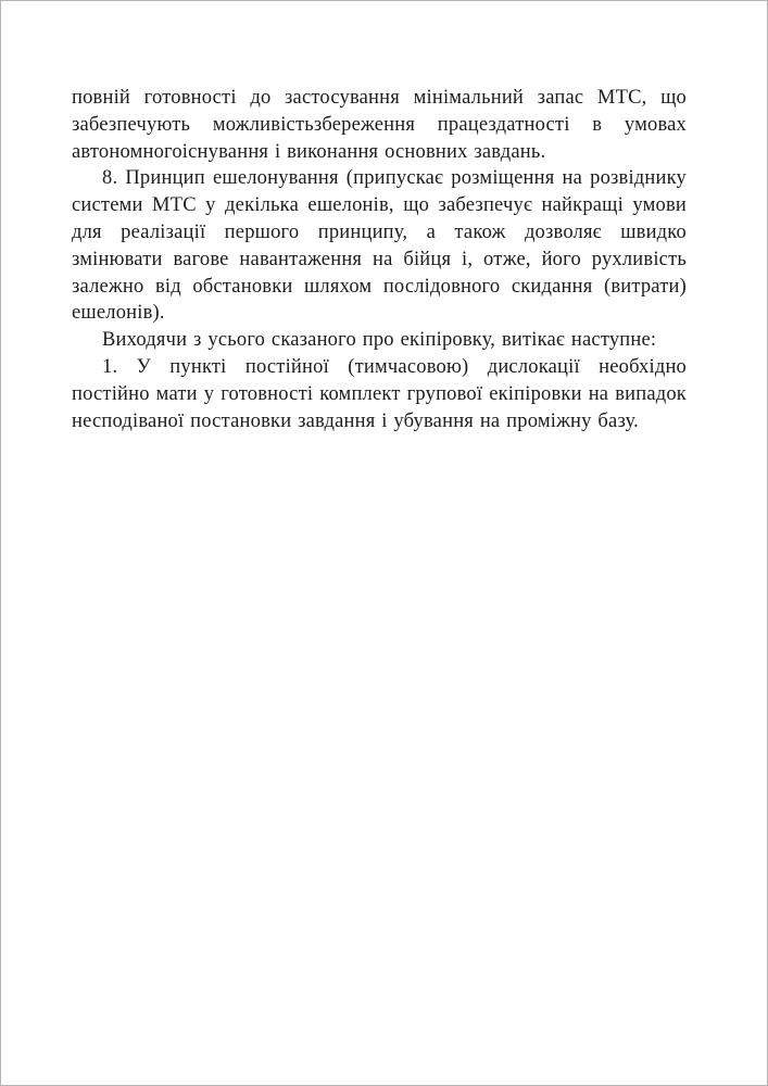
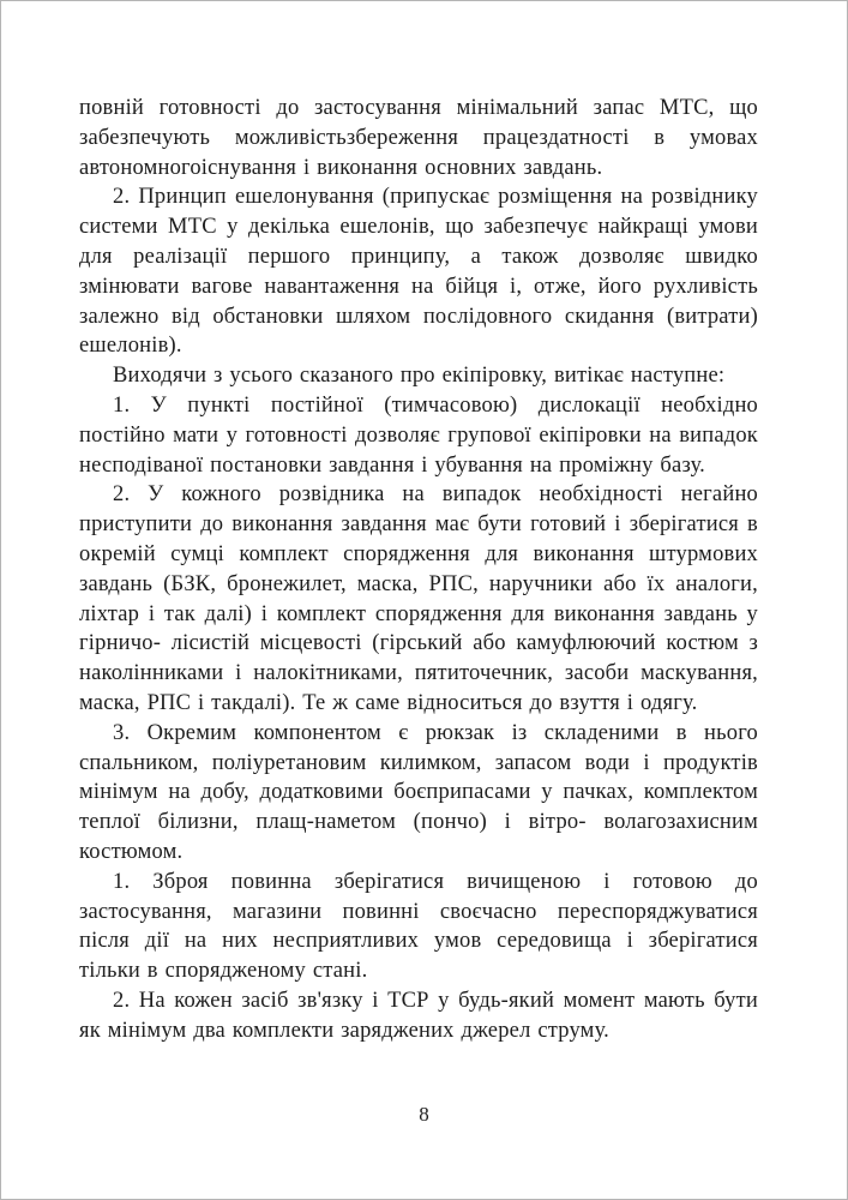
  повній готовності до застосування мінімальний запас МТС, що забезпечують можливістьзбереження працездатності в умовах автономногоіснування і виконання основних завдань.
- 8. Принцип ешелонування (припускає розміщення на розвіднику системи МТС у декілька ешелонів, що забезпечує найкращі умови для реалізації першого принципу, а також дозволяє швидко змінювати вагове навантаження на бійця і, отже, його рухливість залежно від обстановки шляхом послідовного скидання (витрати) ешелонів).
+ 2. Принцип ешелонування (припускає розміщення на розвіднику системи МТС у декілька ешелонів, що забезпечує найкращі умови для реалізації першого принципу, а також дозволяє швидко змінювати вагове навантаження на бійця і, отже, його рухливість залежно від обстановки шляхом послідовного скидання (витрати) ешелонів).
  Виходячи з усього сказаного про екіпіровку, витікає наступне:
- 1. У пункті постійної (тимчасовою) дислокації необхідно постійно мати у готовності комплект групової екіпіровки на випадок несподіваної постановки завдання і убування на проміжну базу.
+ 1. У пункті постійної (тимчасовою) дислокації необхідно постійно мати у готовності дозволяє групової екіпіровки на випадок несподіваної постановки завдання і убування на проміжну базу.
+ 2. У кожного розвідника на випадок необхідності негайно приступити до виконання завдання має бути готовий і зберігатися в окремій сумці комплект спорядження для виконання штурмових завдань (БЗК, бронежилет, маска, РПС, наручники або їх аналоги, ліхтар і так далі) і комплект спорядження для виконання завдань у гірничо- лісистій місцевості (гірський або камуфлюючий костюм з наколінниками і налокітниками, пятиточечник, засоби маскування, маска, РПС і такдалі). Те ж саме відноситься до взуття і одягу.
+ 3. Окремим компонентом є рюкзак із складеними в нього спальником, поліуретановим килимком, запасом води і продуктів мінімум на добу, додатковими боєприпасами у пачках, комплектом теплої білизни, плащ-наметом (пончо) і вітро- волагозахисним костюмом.
+ 1. Зброя повинна зберігатися вичищеною і готовою до застосування, магазини повинні своєчасно переспоряджуватися після дії на них несприятливих умов середовища і зберігатися тільки в спорядженому стані.
+ 2. На кожен засіб зв'язку і ТСР у будь-який момент мають бути як мінімум два комплекти заряджених джерел струму.
+ 8
